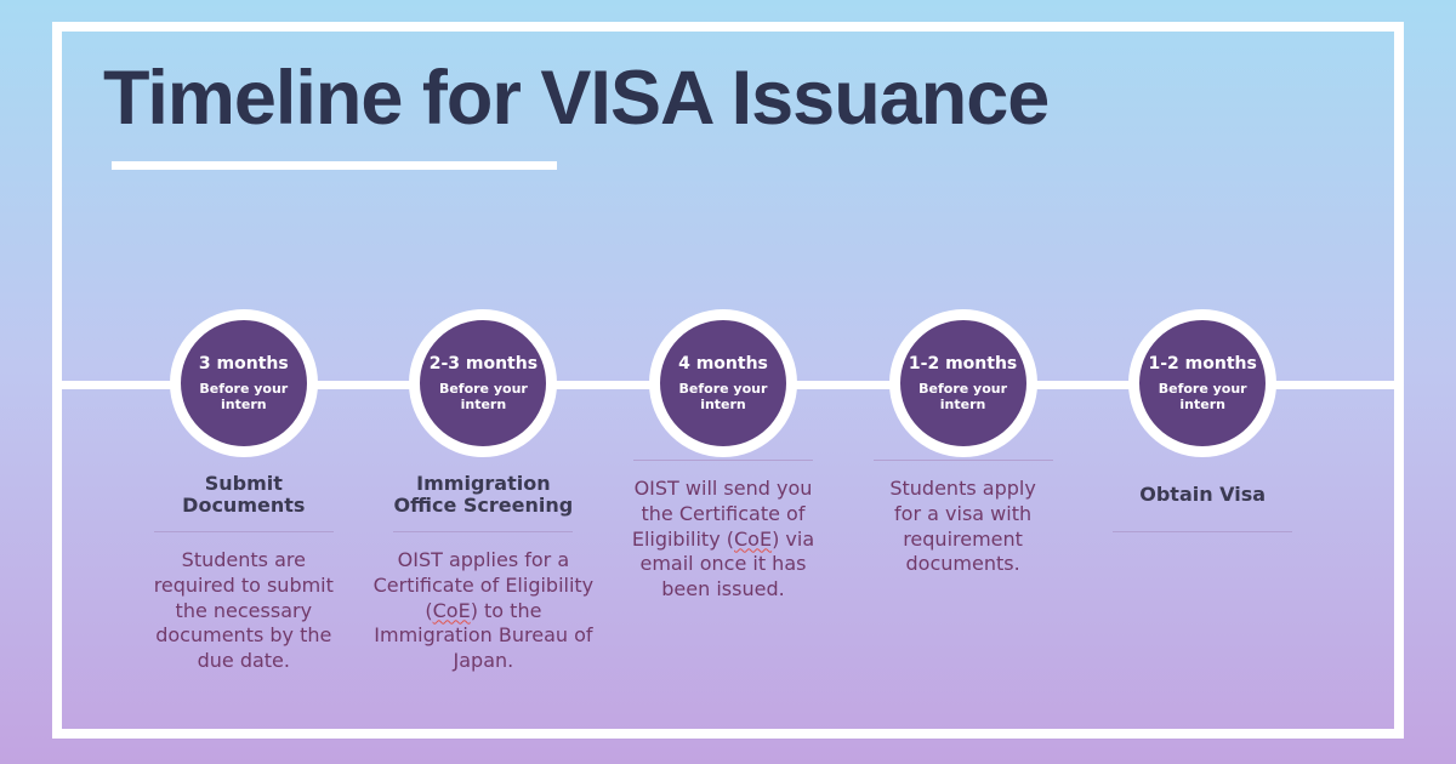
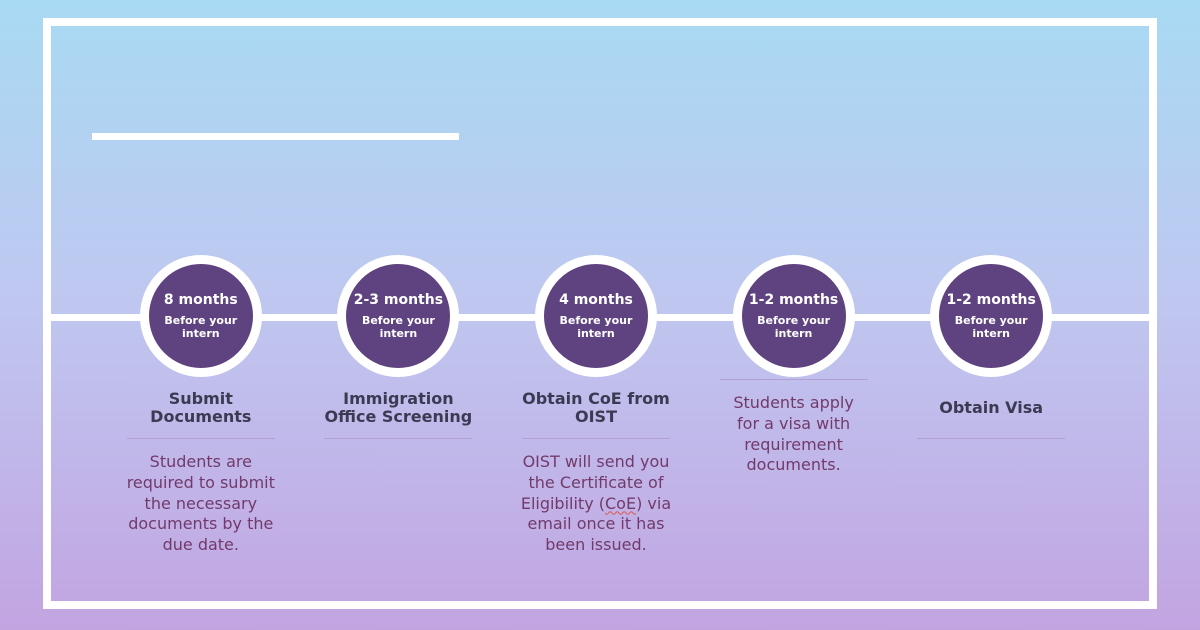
- Timeline for VISA Issuance
- 3 months
+ 8 months
  Before your intern
  Submit Documents
  Students are required to submit the necessary documents by the due date.
  2-3 months
  Before your intern
  Immigration Office Screening
- OIST applies for a Certificate of Eligibility (CoE) to the Immigration Bureau of Japan.
  4 months
  Before your intern
+ Obtain CoE from OIST
  OIST will send you the Certificate of Eligibility (CoE) via email once it has been issued.
  1-2 months
  Before your intern
  Students apply for a visa with requirement documents.
  1-2 months
  Before your intern
  Obtain Visa
